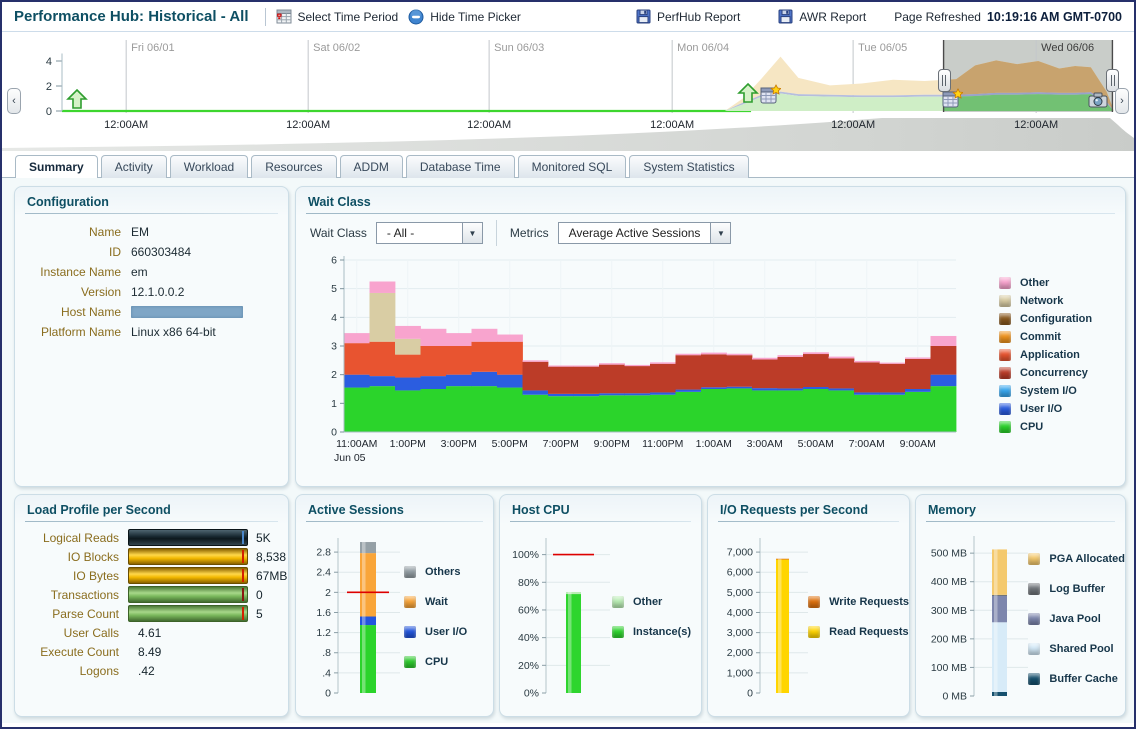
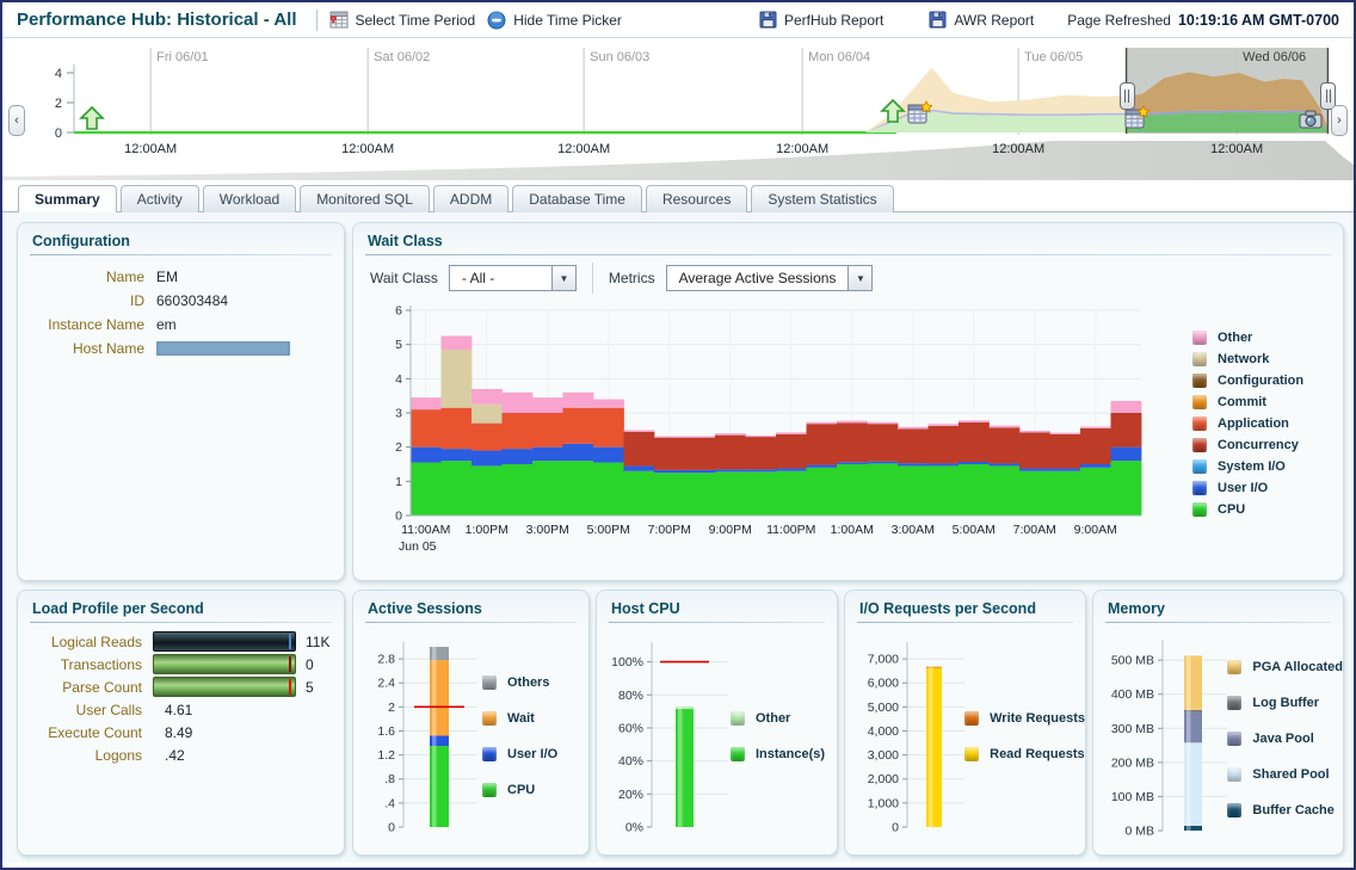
  Performance Hub: Historical - All
  Select Time Period
  Hide Time Picker
  PerfHub Report
  AWR Report
  Page Refreshed 10:19:16 AM GMT-0700
  Fri 06/01
  Sat 06/02
  Sun 06/03
  Mon 06/04
  Tue 06/05
  Wed 06/06
  0
  2
  4
  12:00AM
  12:00AM
  12:00AM
  12:00AM
  12:00AM
  12:00AM
  ‹
  ›
  Summary
  Activity
  Workload
- Resources
+ Monitored SQL
  ADDM
  Database Time
- Monitored SQL
+ Resources
  System Statistics
  Configuration
  Name
  EM
  ID
  660303484
  Instance Name
  em
- Version
- 12.1.0.0.2
  Host Name
- Platform Name
- Linux x86 64-bit
  Wait Class
  Wait Class
  - All -
  ▼
  Metrics
  Average Active Sessions
  ▼
  0
  1
  2
  3
  4
  5
  6
  11:00AM
  1:00PM
  3:00PM
  5:00PM
  7:00PM
  9:00PM
  11:00PM
  1:00AM
  3:00AM
  5:00AM
  7:00AM
  9:00AM
  Jun 05
  Other
  Network
  Configuration
  Commit
  Application
  Concurrency
  System I/O
  User I/O
  CPU
  Load Profile per Second
  Logical Reads
- 5K
+ 11K
- IO Blocks
- 8,538
- IO Bytes
- 67MB
  Transactions
  0
  Parse Count
  5
  User Calls
  4.61
  Execute Count
  8.49
  Logons
  .42
  Active Sessions
  0
  .4
  .8
  1.2
  1.6
  2
  2.4
  2.8
  Others
  Wait
  User I/O
  CPU
  Host CPU
  0%
  20%
  40%
  60%
  80%
  100%
  Other
  Instance(s)
  I/O Requests per Second
  0
  1,000
  2,000
  3,000
  4,000
  5,000
  6,000
  7,000
  Write Requests
  Read Requests
  Memory
  0 MB
  100 MB
  200 MB
  300 MB
  400 MB
  500 MB
  PGA Allocated
  Log Buffer
  Java Pool
  Shared Pool
  Buffer Cache
